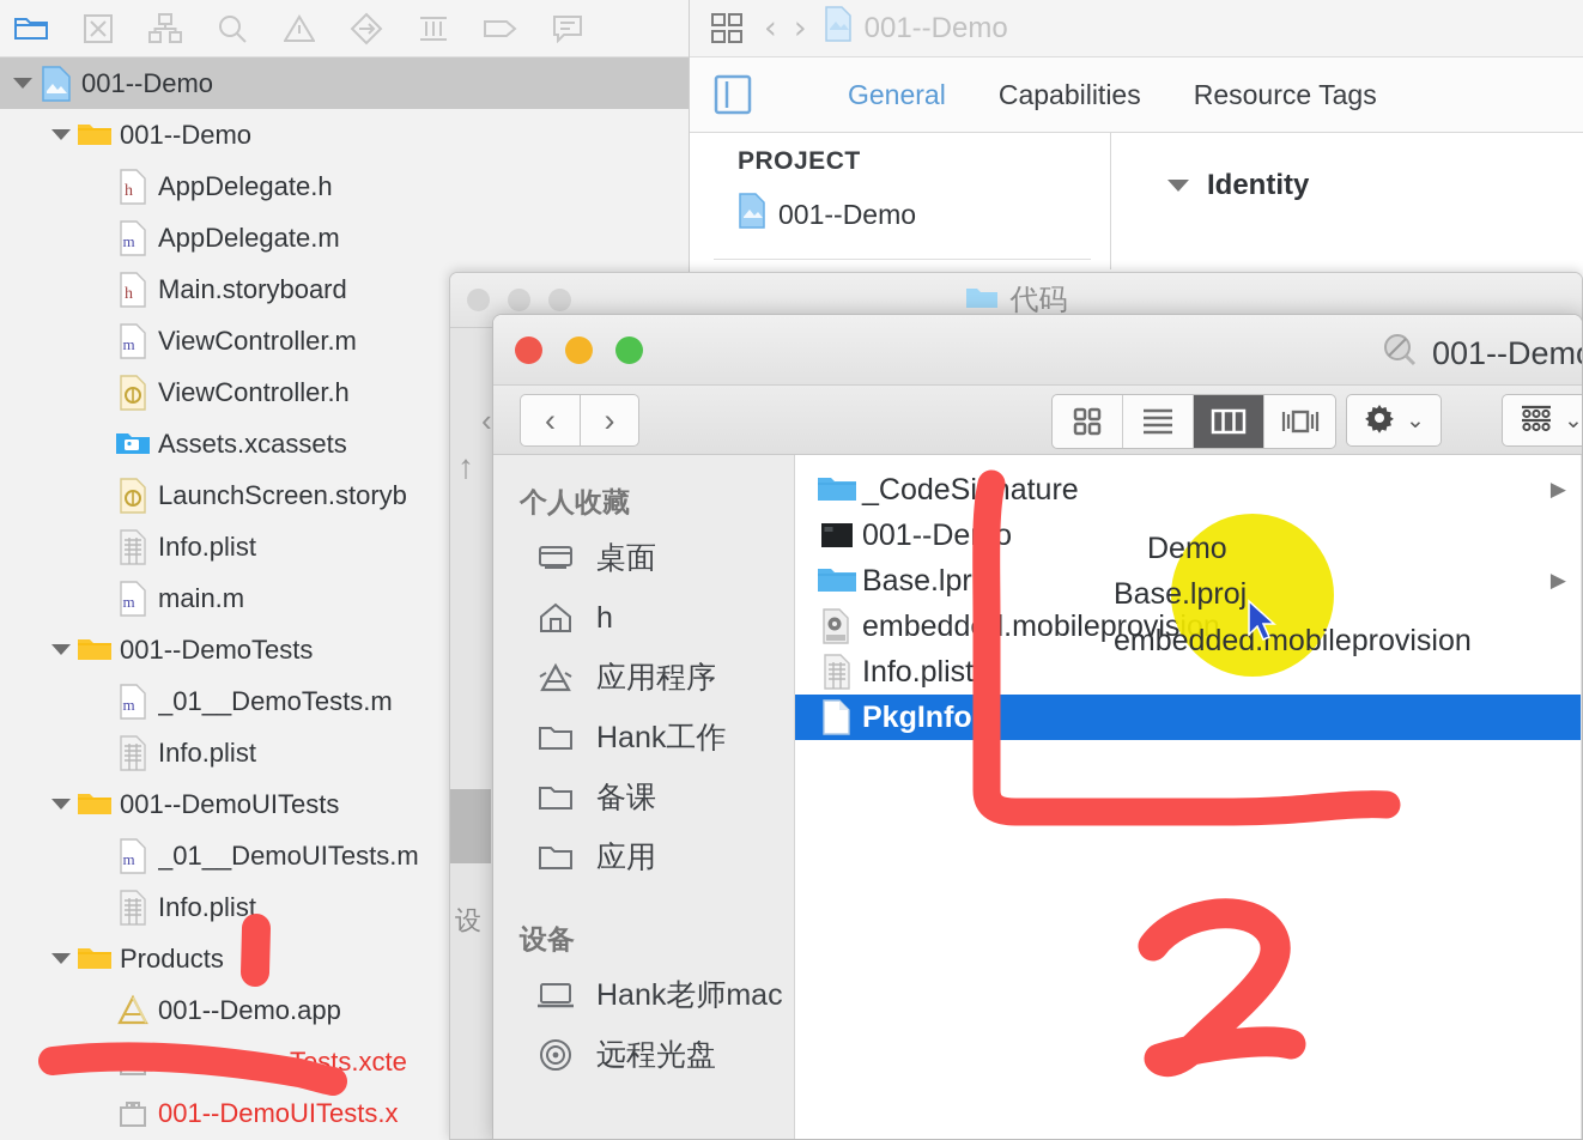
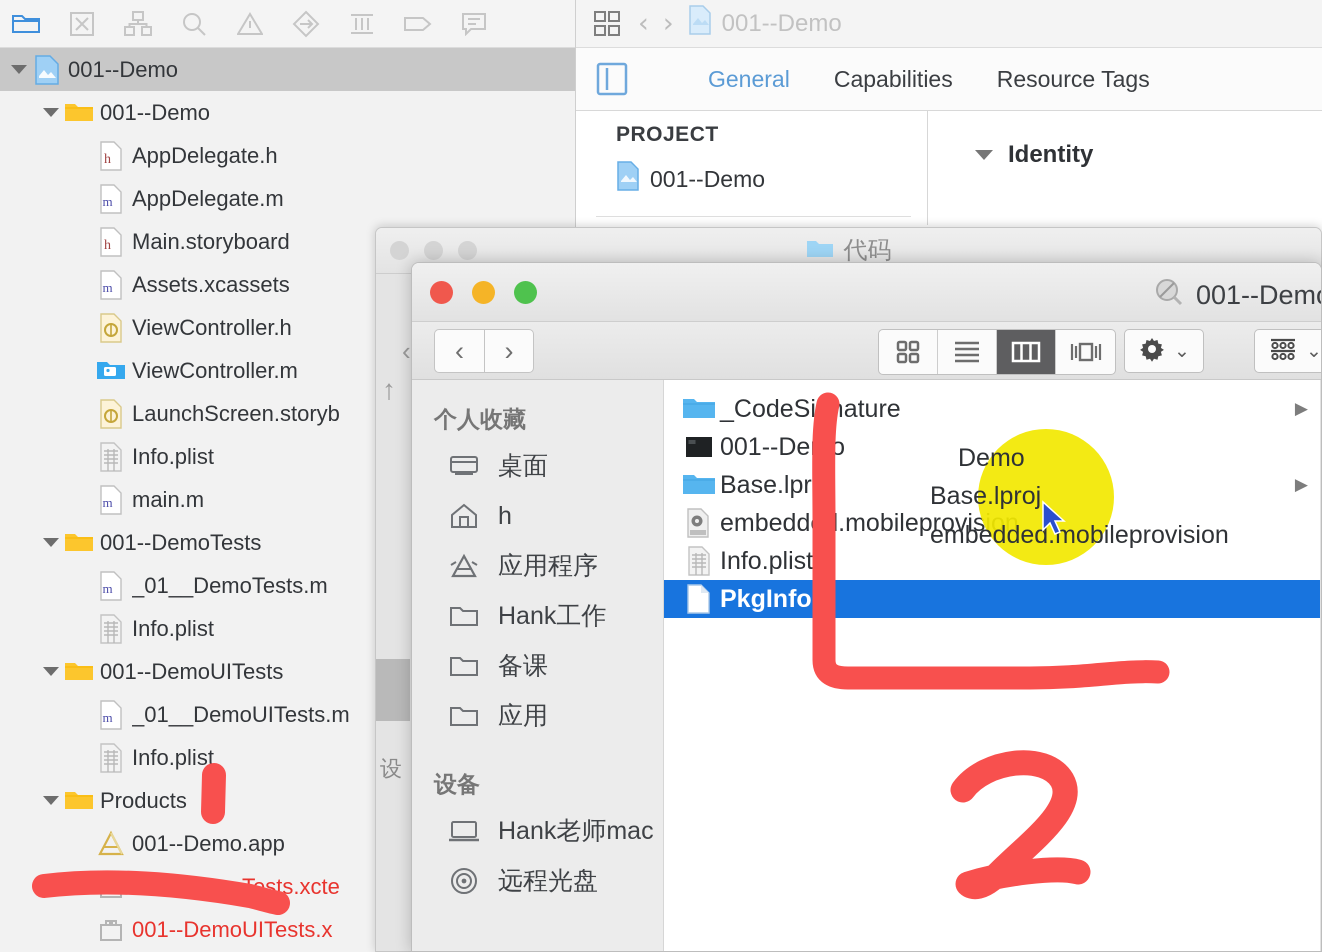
  001--Demo
  001--Demo
  h
  AppDelegate.h
  m
  AppDelegate.m
  h
  Main.storyboard
  m
- ViewController.m
+ Assets.xcassets
  ViewController.h
- Assets.xcassets
+ ViewController.m
  LaunchScreen.storyb
  Info.plist
  m
  main.m
  001--DemoTests
  m
  _01__DemoTests.m
  Info.plist
  001--DemoUITests
  m
  _01__DemoUITests.m
  Info.plist
  Products
  001--Demo.app
  001--DemoUITests.x
  ‹
  ›
  001--Demo
  General
  Capabilities
  Resource Tags
  PROJECT
  001--Demo
  Identity
  代码
  ‹
  ↑
  设
  001--Dem
  ‹
  ›
  ⌄
  ⌄
  个人收藏
  桌面
  h
  应用程序
  Hank工作
  备课
  应用
  设备
  Hank老师mac
  远程光盘
  _CodeSiature
  ▶
  001--Deo
  Base.lpr
  ▶
  embedd.mobileprovis
  Info.plist
  PkgInfo
  Demo
  Base.lproj
  embedded.mobileprovision
